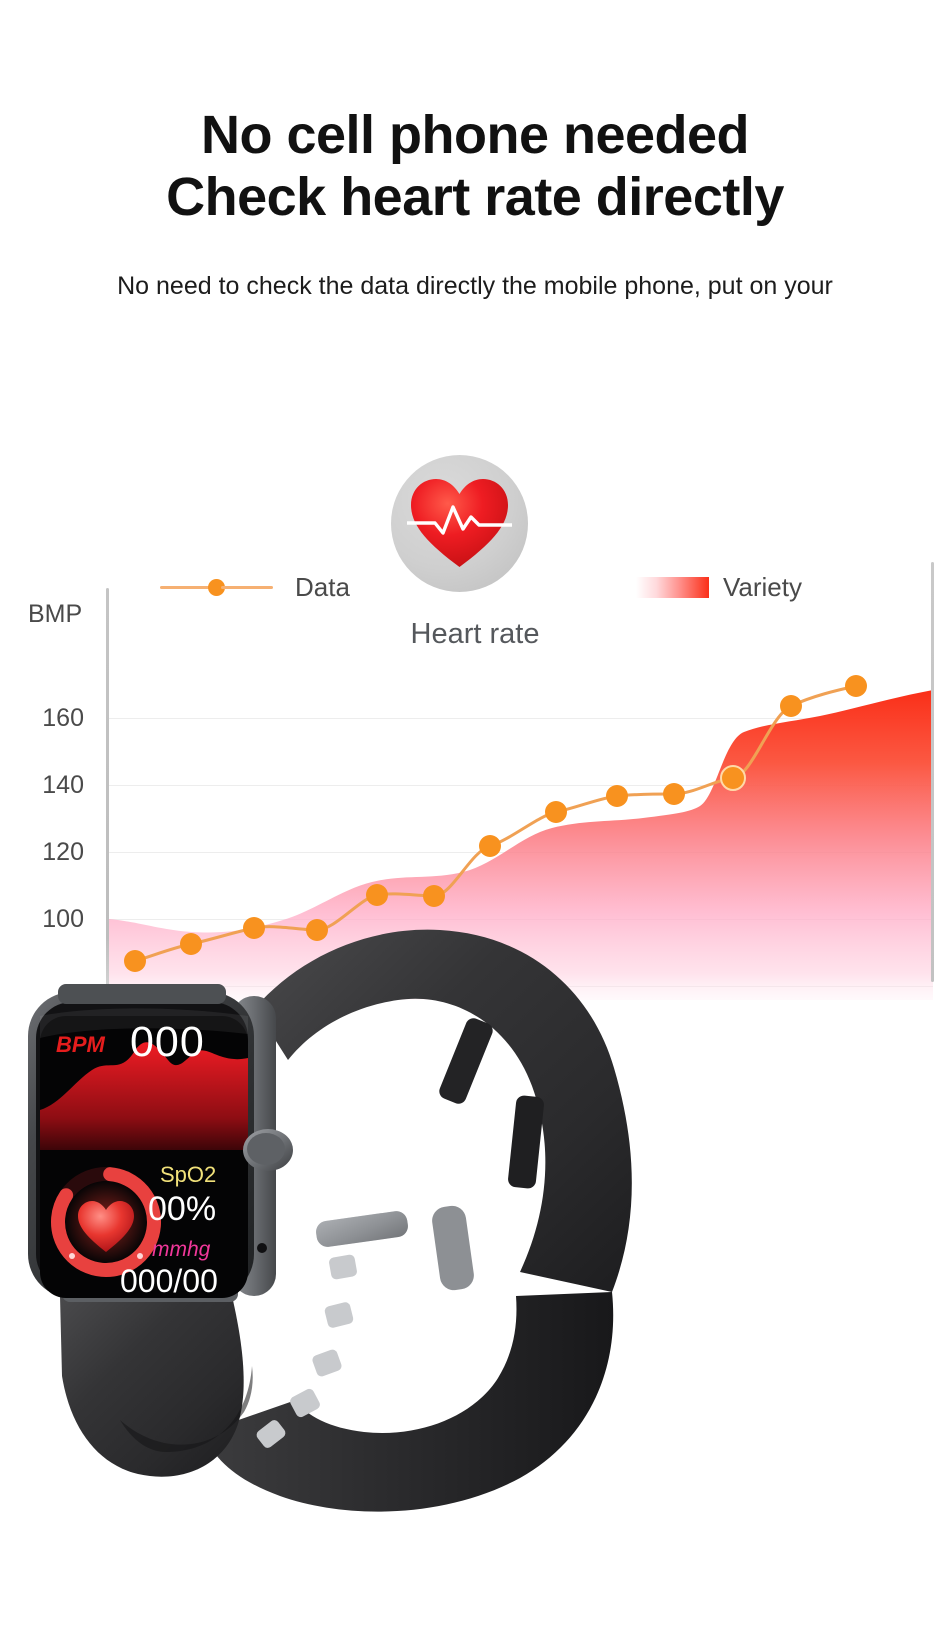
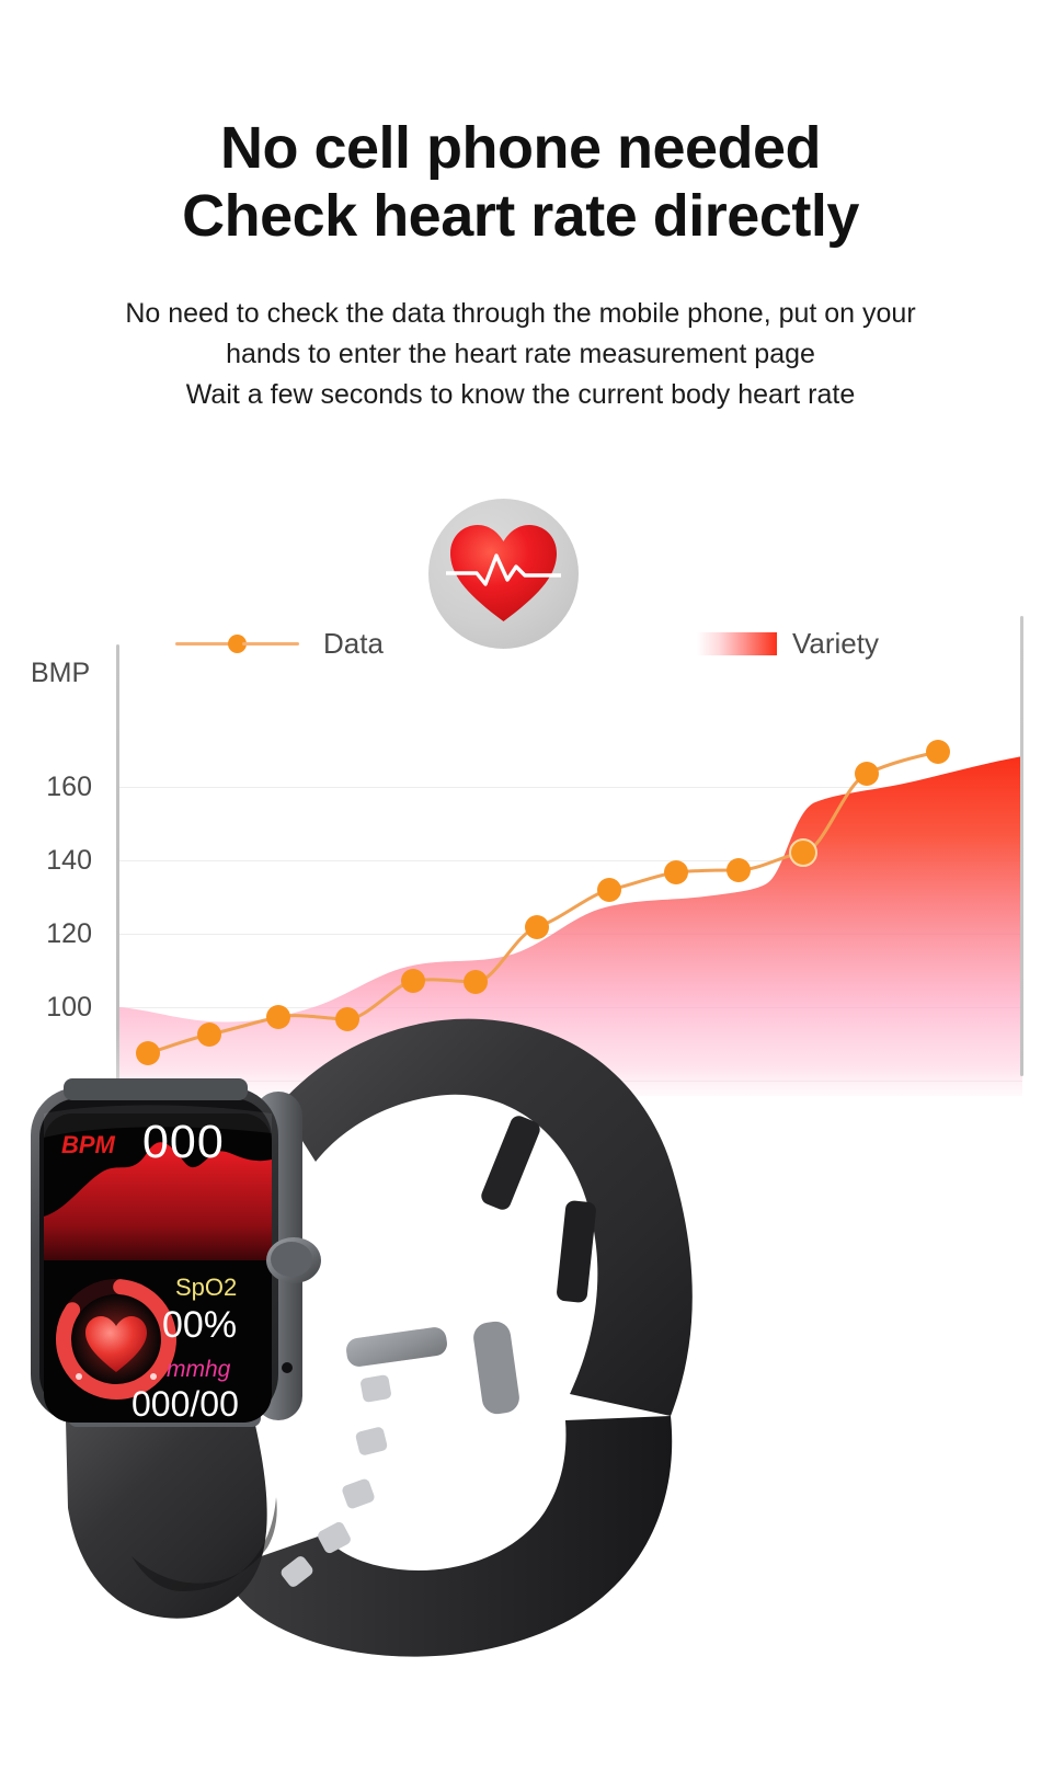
  No cell phone needed
  Check heart rate directly
- No need to check the data directly the mobile phone, put on your
+ No need to check the data through the mobile phone, put on your
+ hands to enter the heart rate measurement page
+ Wait a few seconds to know the current body heart rate
  BMP
  160
  140
  120
  100
  Data
  Variety
- Heart rate
  BPM
  000
  SpO2
  00%
  mmhg
  000/00
